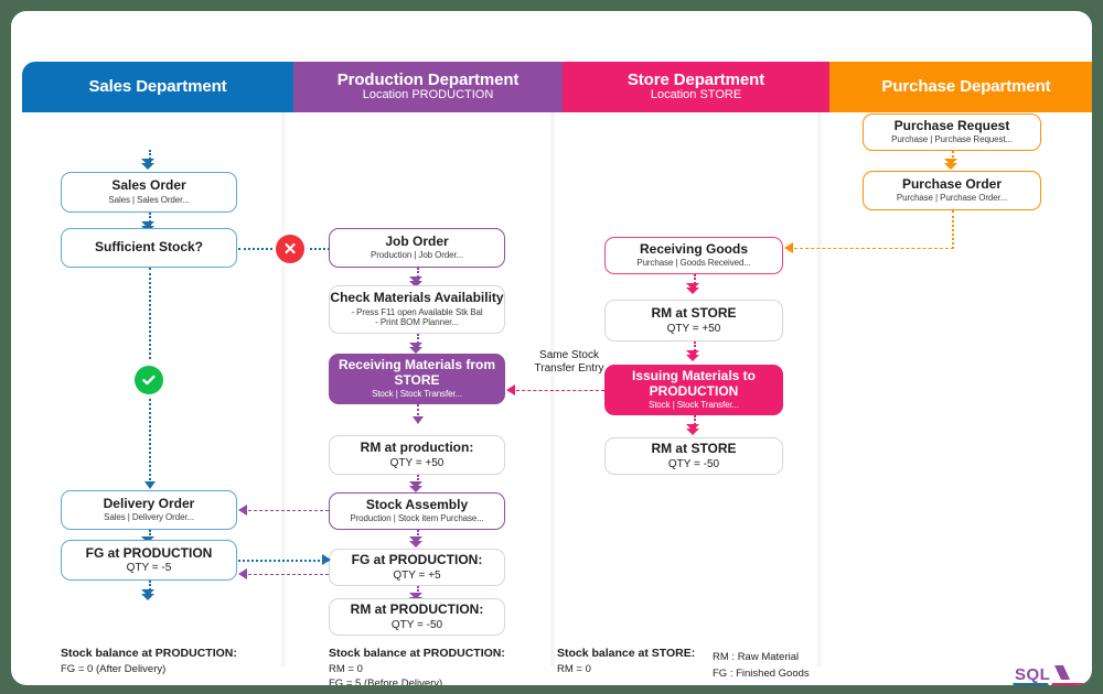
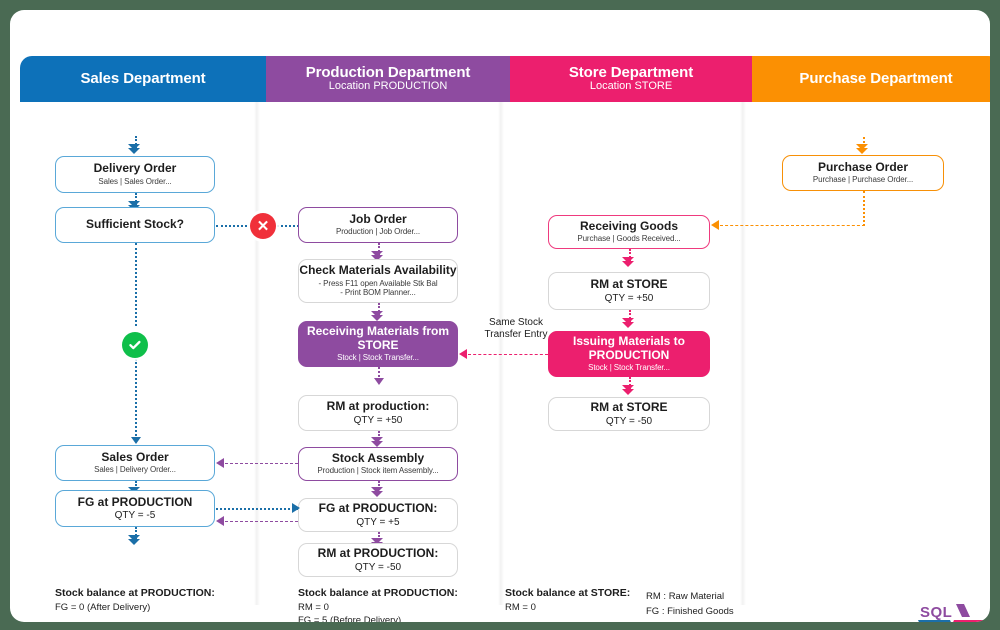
  Sales Department
  Production Department
  Location PRODUCTION
  Store Department
  Location STORE
  Purchase Department
- Sales Order
+ Delivery Order
  Sales | Sales Order...
  Sufficient Stock?
  ✕
- Delivery Order
+ Sales Order
  Sales | Delivery Order...
  FG at PRODUCTION
  QTY = -5
  Job Order
  Production | Job Order...
  Check Materials Availability
  - Press F11 open Available Stk Bal
  - Print BOM Planner...
  Receiving Materials from STORE
  Stock | Stock Transfer...
  RM at production:
  QTY = +50
  Stock Assembly
- Production | Stock item Purchase...
+ Production | Stock item Assembly...
  FG at PRODUCTION:
  QTY = +5
  RM at PRODUCTION:
  QTY = -50
  Receiving Goods
  Purchase | Goods Received...
  RM at STORE
  QTY = +50
  Issuing Materials to PRODUCTION
  Stock | Stock Transfer...
  RM at STORE
  QTY = -50
  Same Stock
  Transfer Entry
- Purchase Request
- Purchase | Purchase Request...
  Purchase Order
  Purchase | Purchase Order...
  Stock balance at PRODUCTION:
  FG = 0 (After Delivery)
  Stock balance at PRODUCTION:
  RM = 0
  FG = 5 (Before Delivery)
  Stock balance at STORE:
  RM = 0
  RM : Raw Material
  FG : Finished Goods
  SQL
